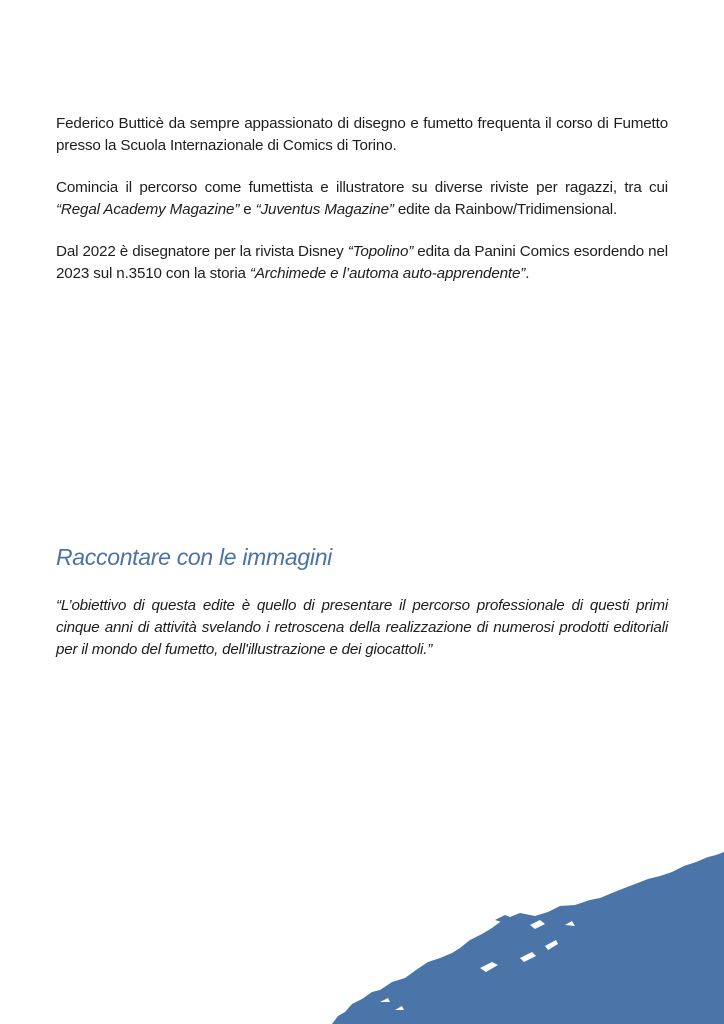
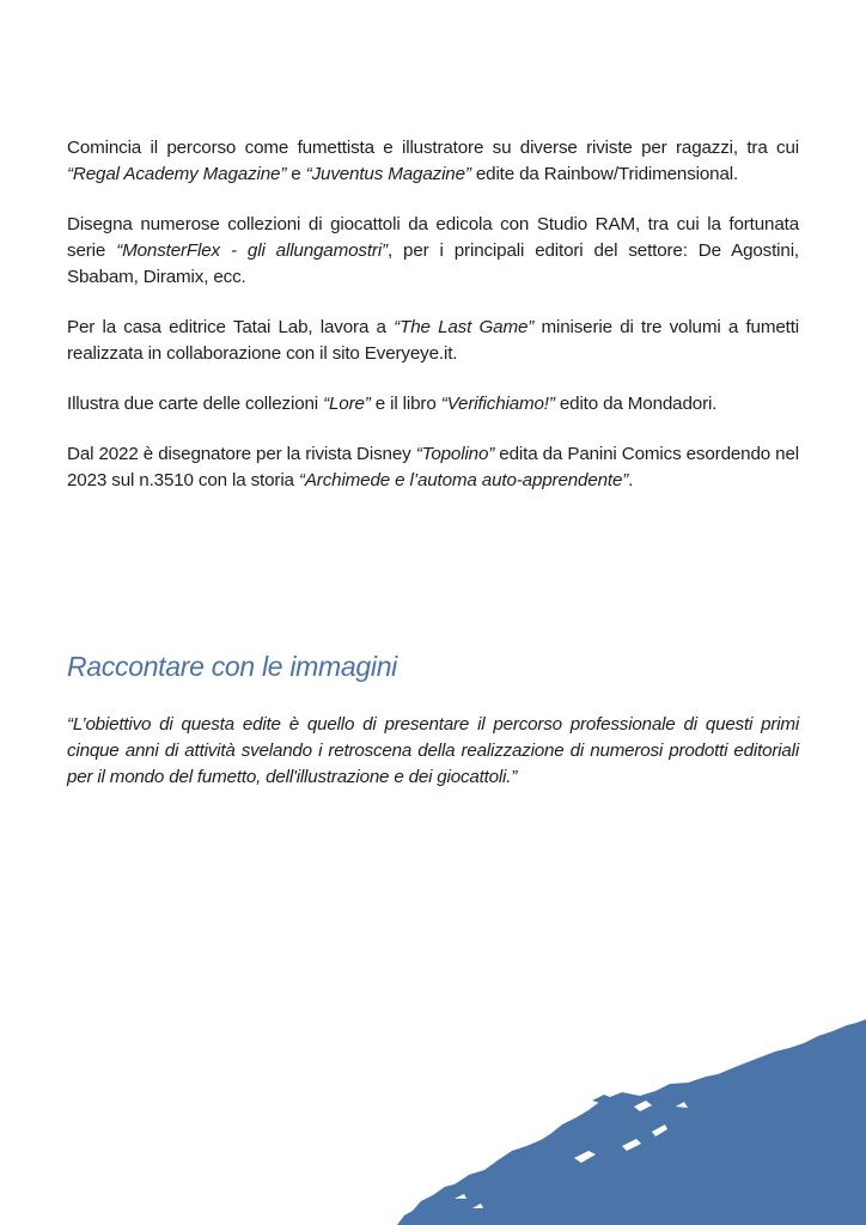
- Federico Butticè da sempre appassionato di disegno e fumetto frequenta il corso di Fumetto presso la Scuola Internazionale di Comics di Torino.
  Comincia il percorso come fumettista e illustratore su diverse riviste per ragazzi, tra cui “Regal Academy Magazine” e “Juventus Magazine” edite da Rainbow/Tridimensional.
+ Disegna numerose collezioni di giocattoli da edicola con Studio RAM, tra cui la fortunata serie “MonsterFlex - gli allungamostri”, per i principali editori del settore: De Agostini, Sbabam, Diramix, ecc.
+ Per la casa editrice Tatai Lab, lavora a “The Last Game” miniserie di tre volumi a fumetti realizzata in collaborazione con il sito Everyeye.it.
+ Illustra due carte delle collezioni “Lore” e il libro “Verifichiamo!” edito da Mondadori.
  Dal 2022 è disegnatore per la rivista Disney “Topolino” edita da Panini Comics esordendo nel 2023 sul n.3510 con la storia “Archimede e l’automa auto-apprendente”.
  Raccontare con le immagini
  “L’obiettivo di questa edite è quello di presentare il percorso professionale di questi primi cinque anni di attività svelando i retroscena della realizzazione di numerosi prodotti editoriali per il mondo del fumetto, dell'illustrazione e dei giocattoli.”
